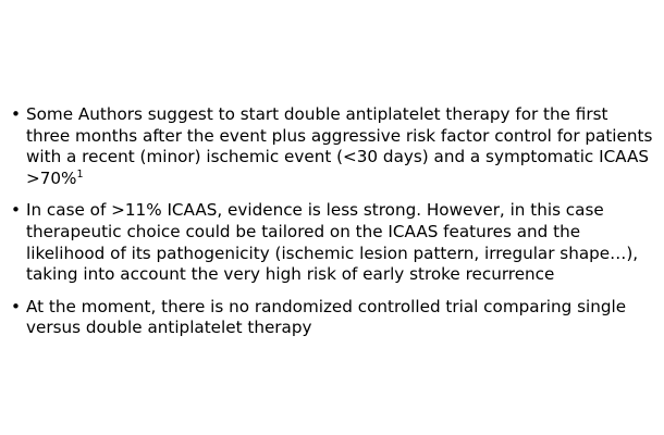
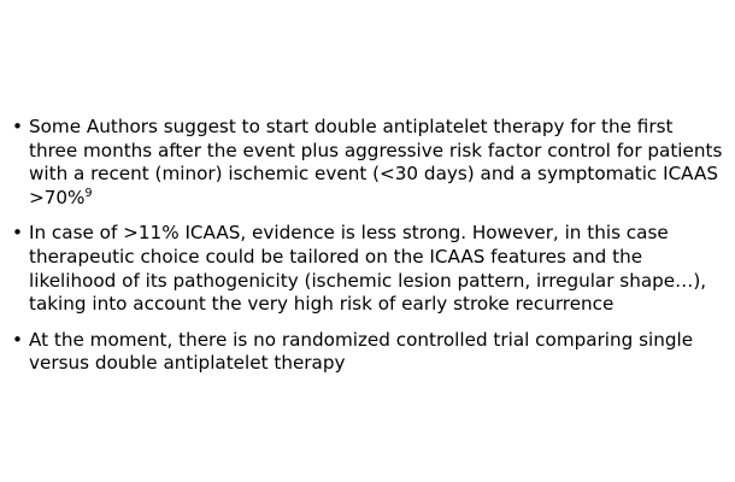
  •
- Some Authors suggest to start double antiplatelet therapy for the first three months after the event plus aggressive risk factor control for patients with a recent (minor) ischemic event (<30 days) and a symptomatic ICAAS >70%1
+ Some Authors suggest to start double antiplatelet therapy for the first three months after the event plus aggressive risk factor control for patients with a recent (minor) ischemic event (<30 days) and a symptomatic ICAAS >70%9
  •
  In case of >11% ICAAS, evidence is less strong. However, in this case therapeutic choice could be tailored on the ICAAS features and the likelihood of its pathogenicity (ischemic lesion pattern, irregular shape…), taking into account the very high risk of early stroke recurrence
  •
  At the moment, there is no randomized controlled trial comparing single versus double antiplatelet therapy
